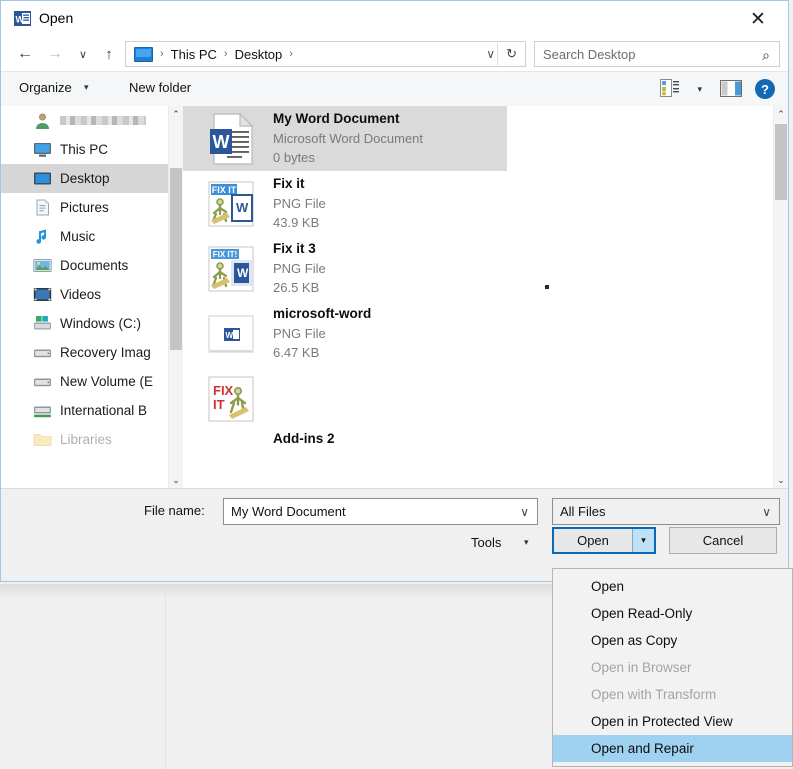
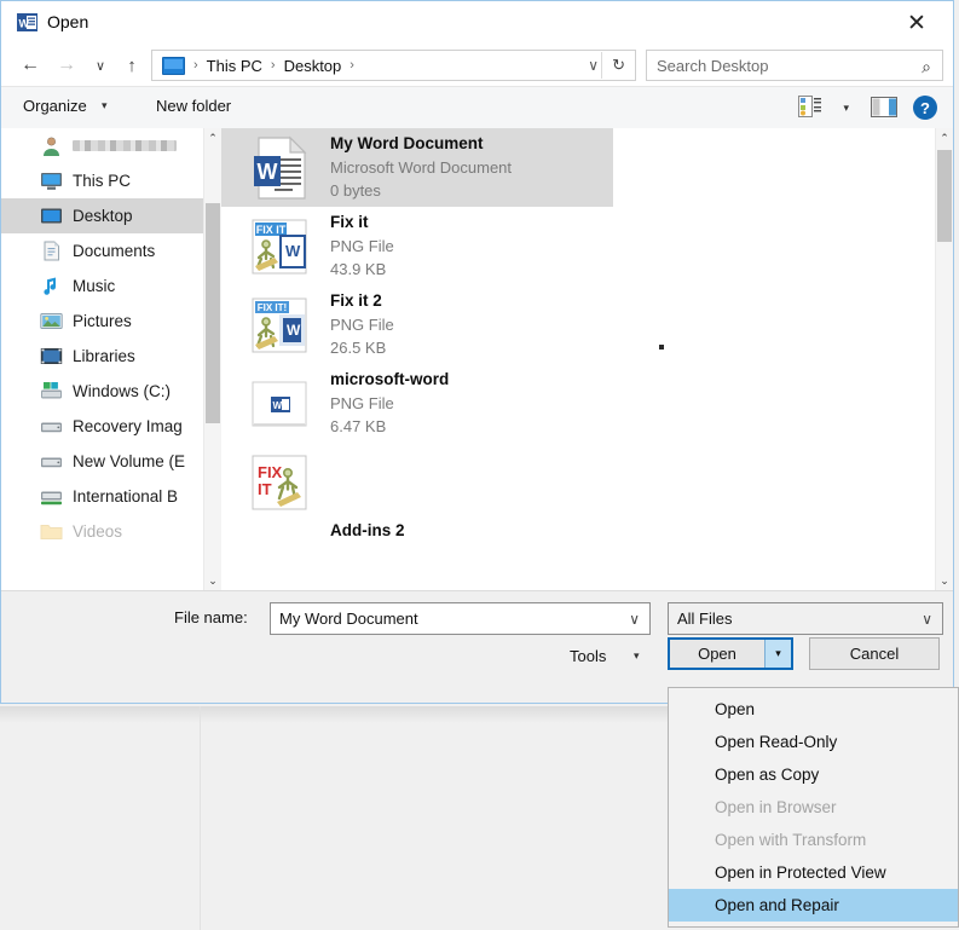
  W
  Open
  ✕
  ←
  →
  ∨
  ↑
  ›
  This PC
  ›
  Desktop
  ›
  ∨
  ↻
  Search Desktop
  ⌕
  Organize
  ▾
  New folder
  ▾
  ?
  This PC
  Desktop
- Pictures
+ Documents
  Music
- Documents
+ Pictures
- Videos
+ Libraries
  Windows (C:)
  Recovery Imag
  New Volume (E
  International B
- Libraries
+ Videos
  ⌃
  ⌄
  W
  My Word Document
  Microsoft Word Document
  0 bytes
  FIX IT
  W
  Fix it
  PNG File
  43.9 KB
  FIX IT!
  W
- Fix it 3
+ Fix it 2
  PNG File
  26.5 KB
  W
  microsoft-word
  PNG File
  6.47 KB
  FIX
  IT
  Add-ins 2
  ⌃
  ⌄
  File name:
  My Word Document
  ∨
  All Files
  ∨
  Tools
  ▾
  Open
  ▾
  Cancel
  Open
  Open Read-Only
  Open as Copy
  Open in Browser
  Open with Transform
  Open in Protected View
  Open and Repair
